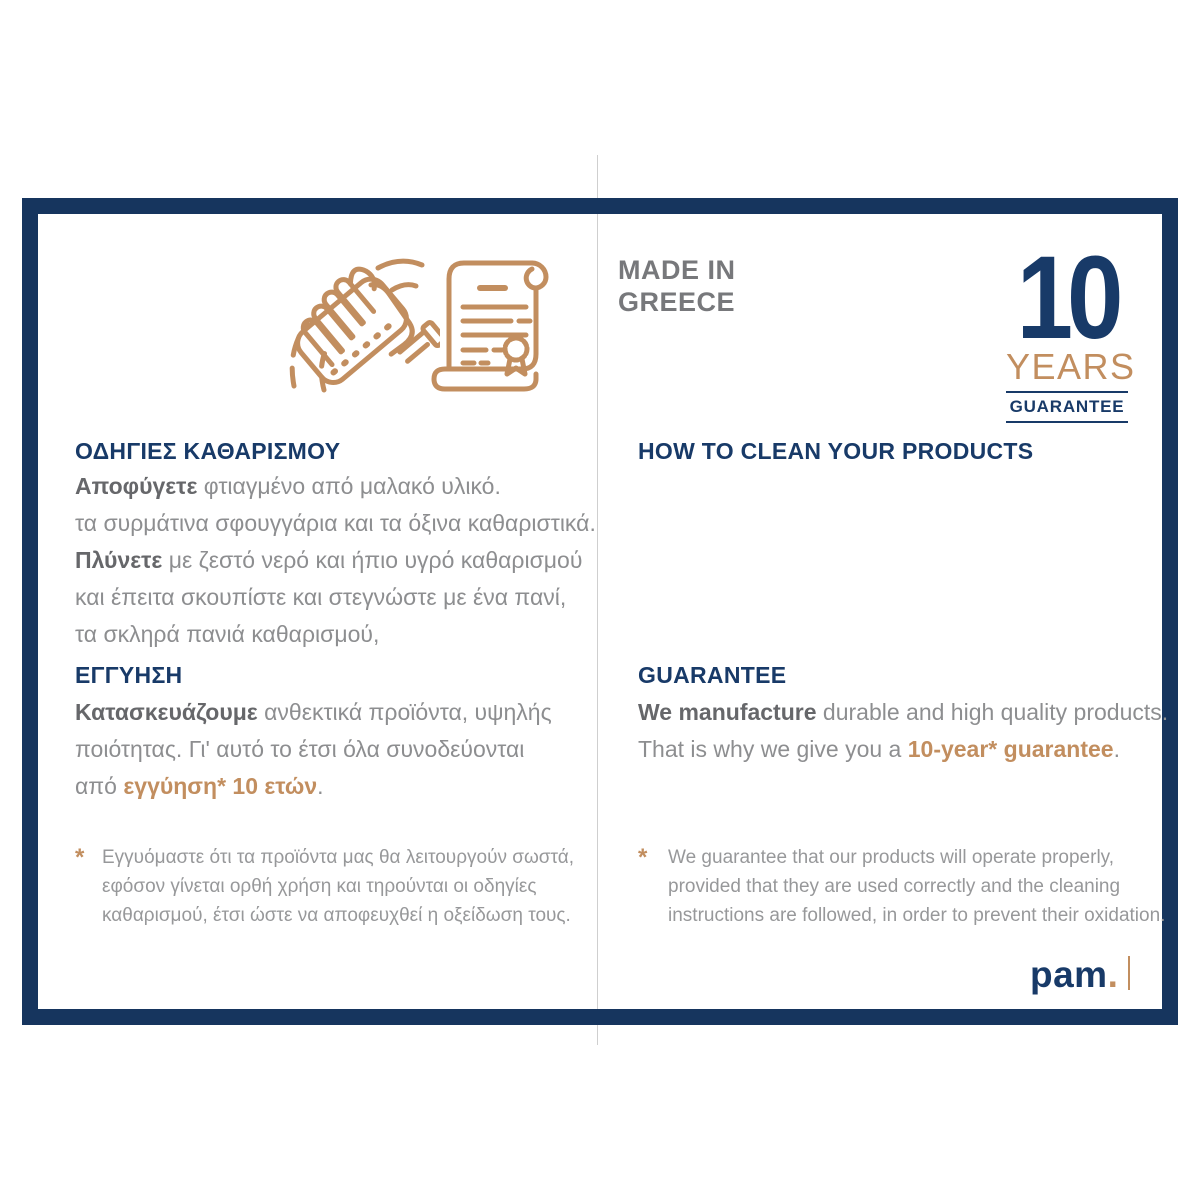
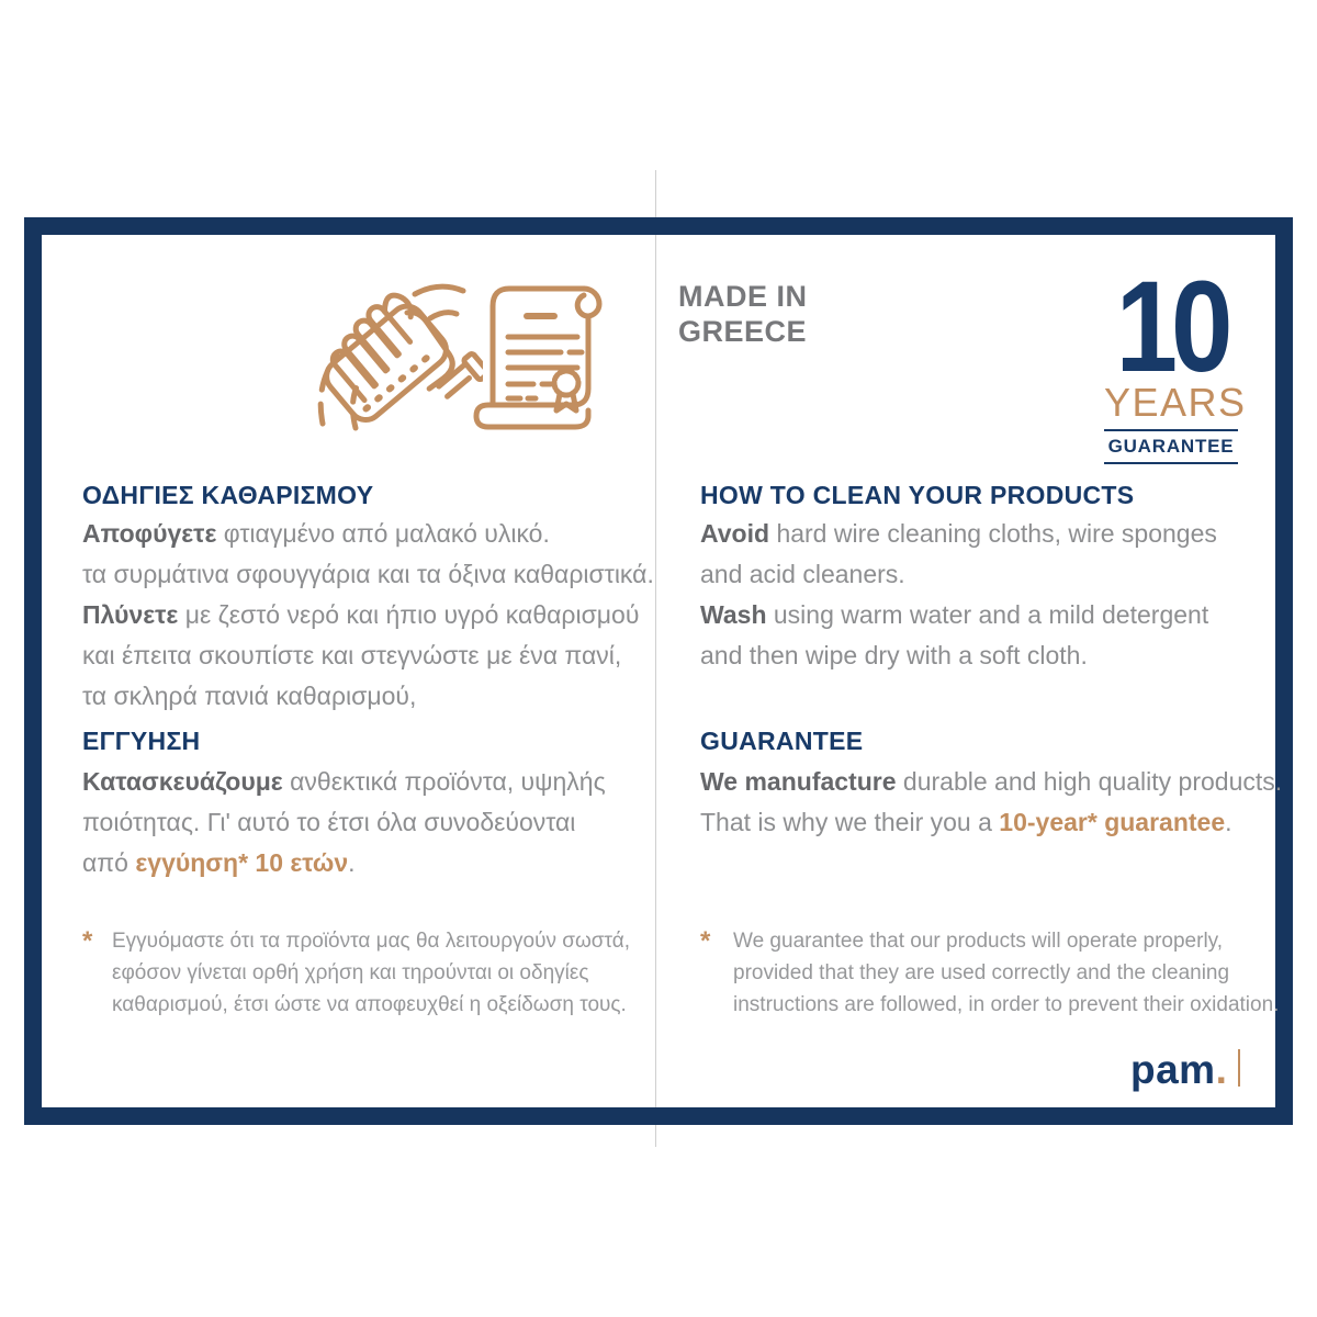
  MADE IN
  GREECE
  10
  YEARS
  GUARANTEE
  ΟΔΗΓΙΕΣ ΚΑΘΑΡΙΣΜΟΥ
  Αποφύγετε φτιαγμένο από μαλακό υλικό.
  τα συρμάτινα σφουγγάρια και τα όξινα καθαριστικά.
  Πλύνετε με ζεστό νερό και ήπιο υγρό καθαρισμού
  και έπειτα σκουπίστε και στεγνώστε με ένα πανί,
  τα σκληρά πανιά καθαρισμού,
  ΕΓΓΥΗΣΗ
  Κατασκευάζουμε ανθεκτικά προϊόντα, υψηλής
  ποιότητας. Γι' αυτό το έτσι όλα συνοδεύονται
  από εγγύηση* 10 ετών.
  *
  Εγγυόμαστε ότι τα προϊόντα μας θα λειτουργούν σωστά,
  εφόσον γίνεται ορθή χρήση και τηρούνται οι οδηγίες
  καθαρισμού, έτσι ώστε να αποφευχθεί η οξείδωση τους.
  HOW TO CLEAN YOUR PRODUCTS
+ Avoid hard wire cleaning cloths, wire sponges
+ and acid cleaners.
+ Wash using warm water and a mild detergent
+ and then wipe dry with a soft cloth.
  GUARANTEE
  We manufacture durable and high quality products.
- That is why we give you a 10-year* guarantee.
+ That is why we their you a 10-year* guarantee.
  *
  We guarantee that our products will operate properly,
  provided that they are used correctly and the cleaning
  instructions are followed, in order to prevent their oxidation.
  pam
  .
